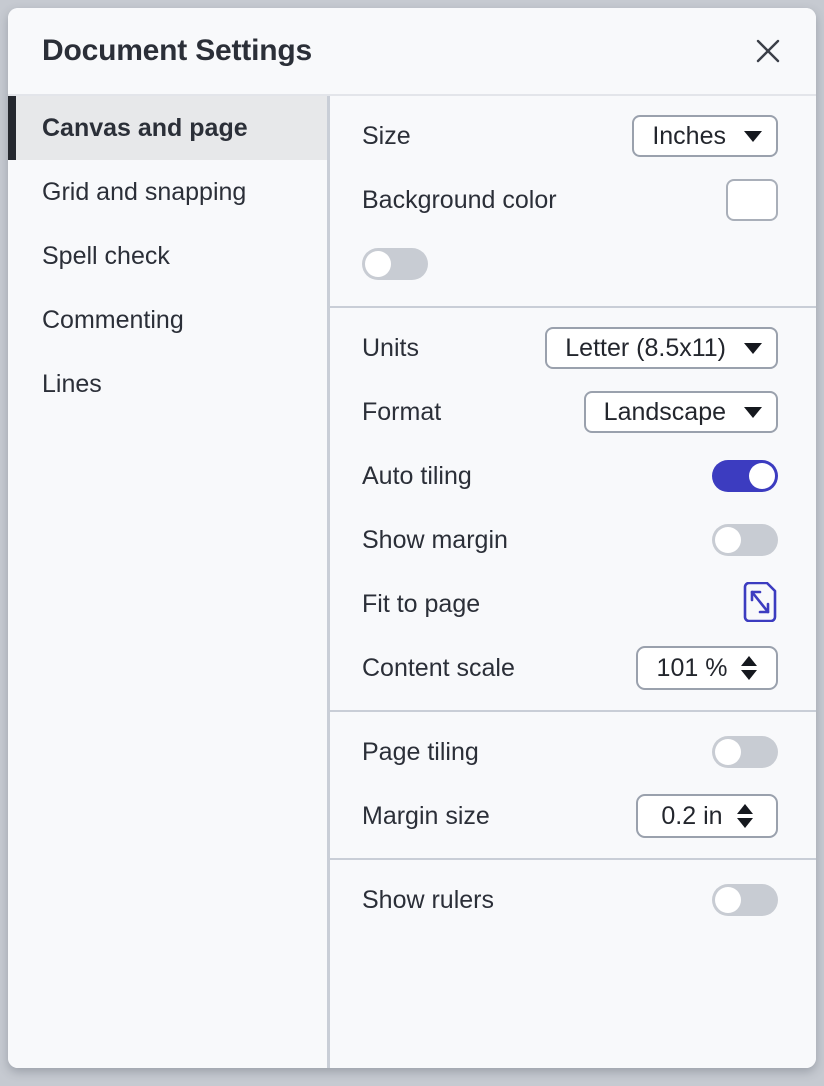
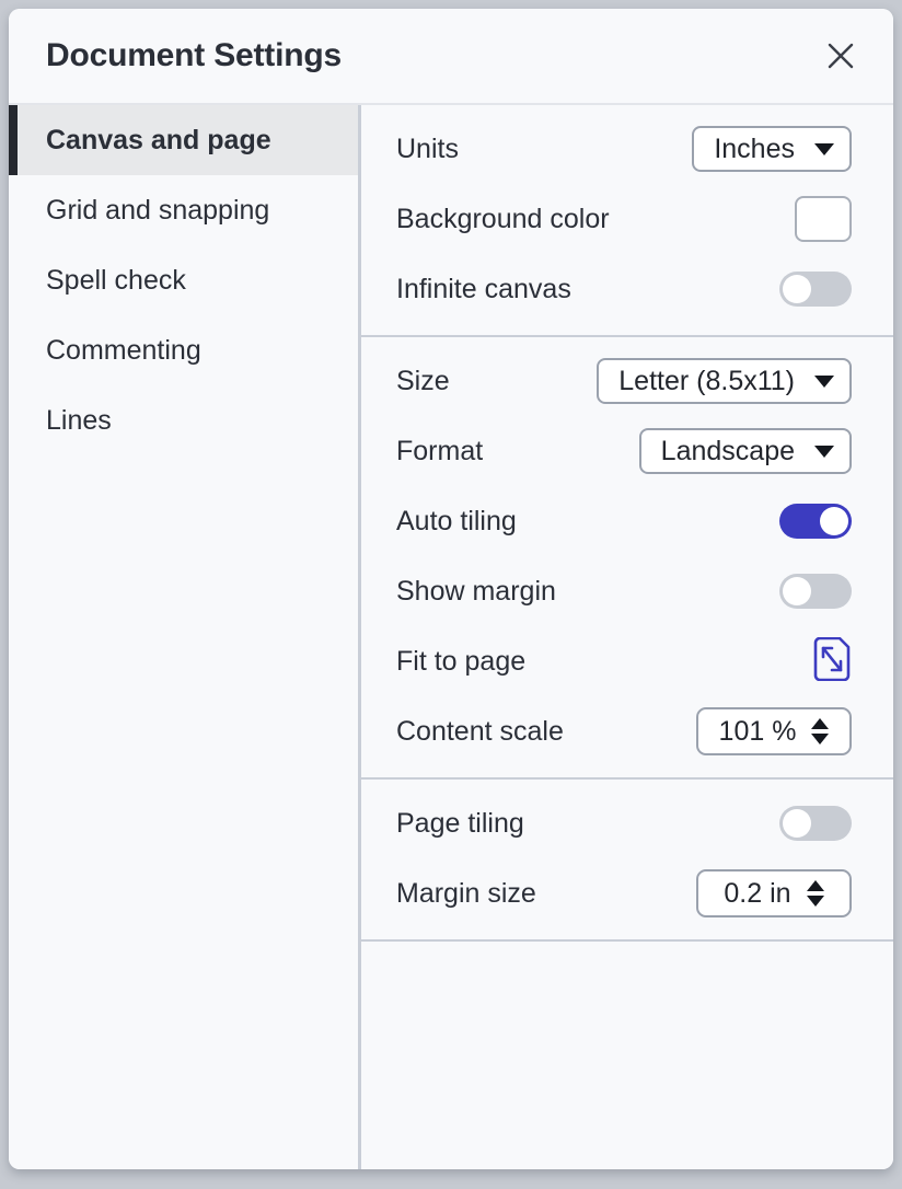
  Document Settings
  Canvas and page
  Grid and snapping
  Spell check
  Commenting
  Lines
- Size
+ Units
  Inches
  Background color
+ Infinite canvas
- Units
+ Size
  Letter (8.5x11)
  Format
  Landscape
  Auto tiling
  Show margin
  Fit to page
  Content scale
  101 %
  Page tiling
  Margin size
  0.2 in
- Show rulers
